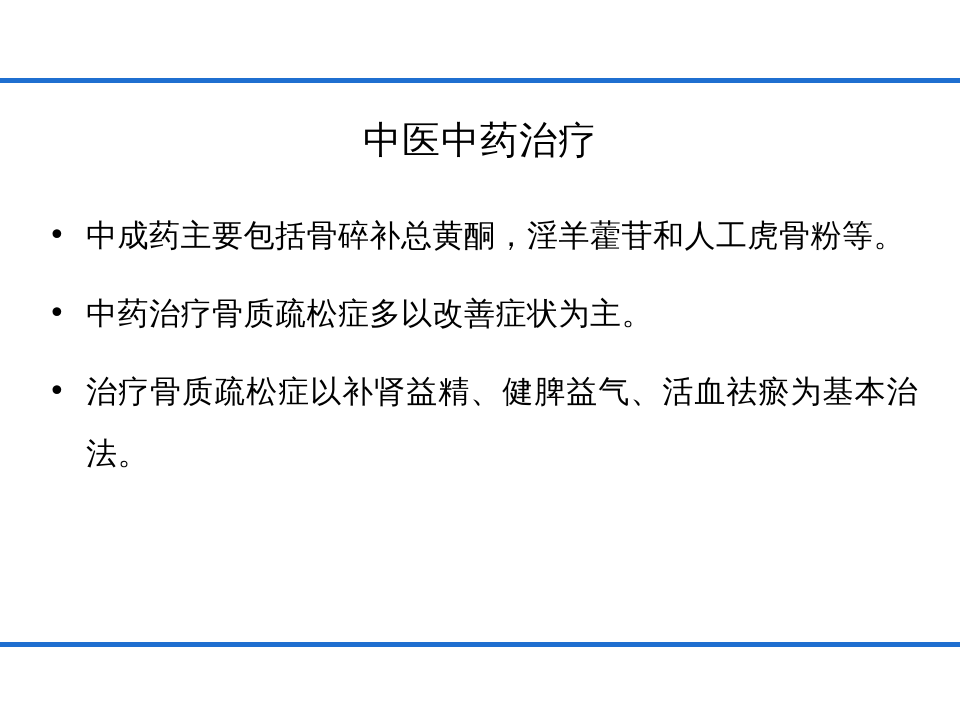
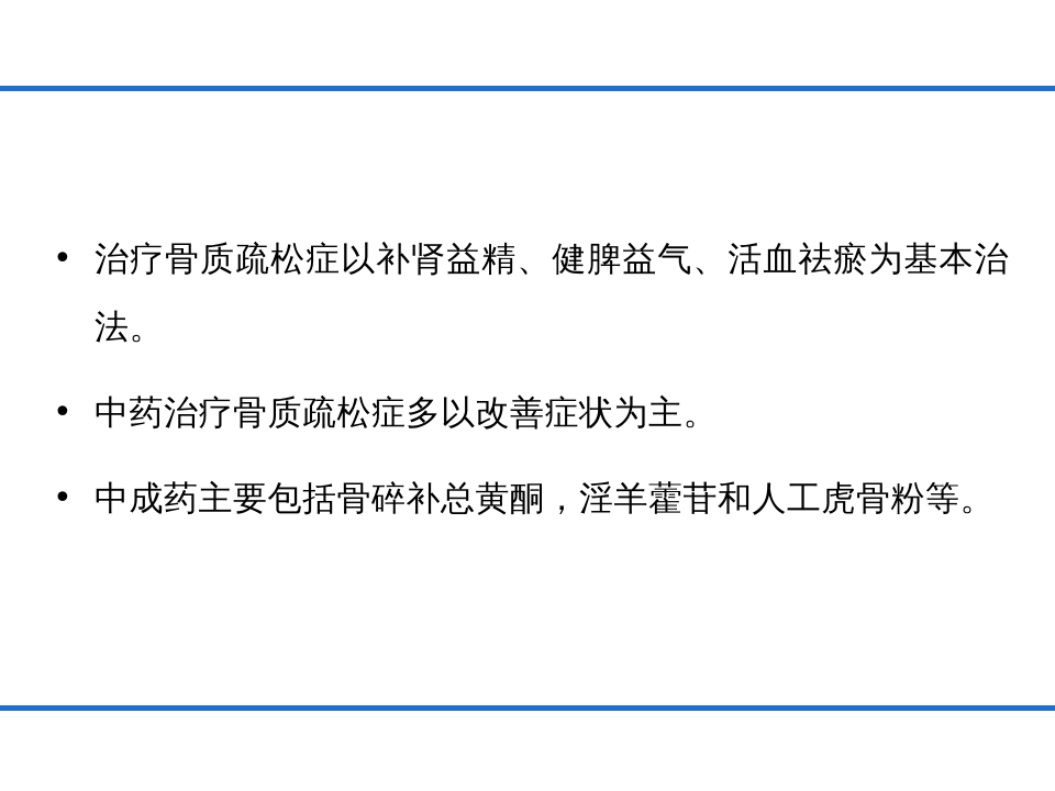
- 中医中药治疗
  •
- 中成药主要包括骨碎补总黄酮，淫羊藿苷和人工虎骨粉等。
+ 治疗骨质疏松症以补肾益精、健脾益气、活血祛瘀为基本治法。
  •
  中药治疗骨质疏松症多以改善症状为主。
  •
- 治疗骨质疏松症以补肾益精、健脾益气、活血祛瘀为基本治法。
+ 中成药主要包括骨碎补总黄酮，淫羊藿苷和人工虎骨粉等。
